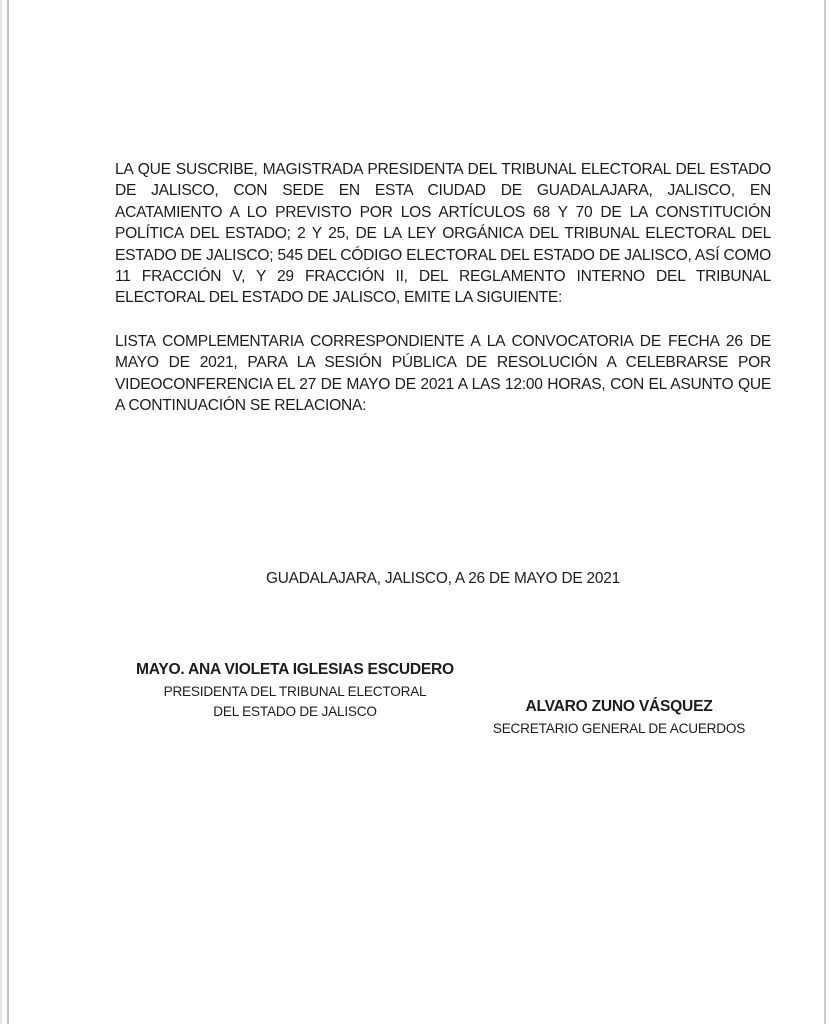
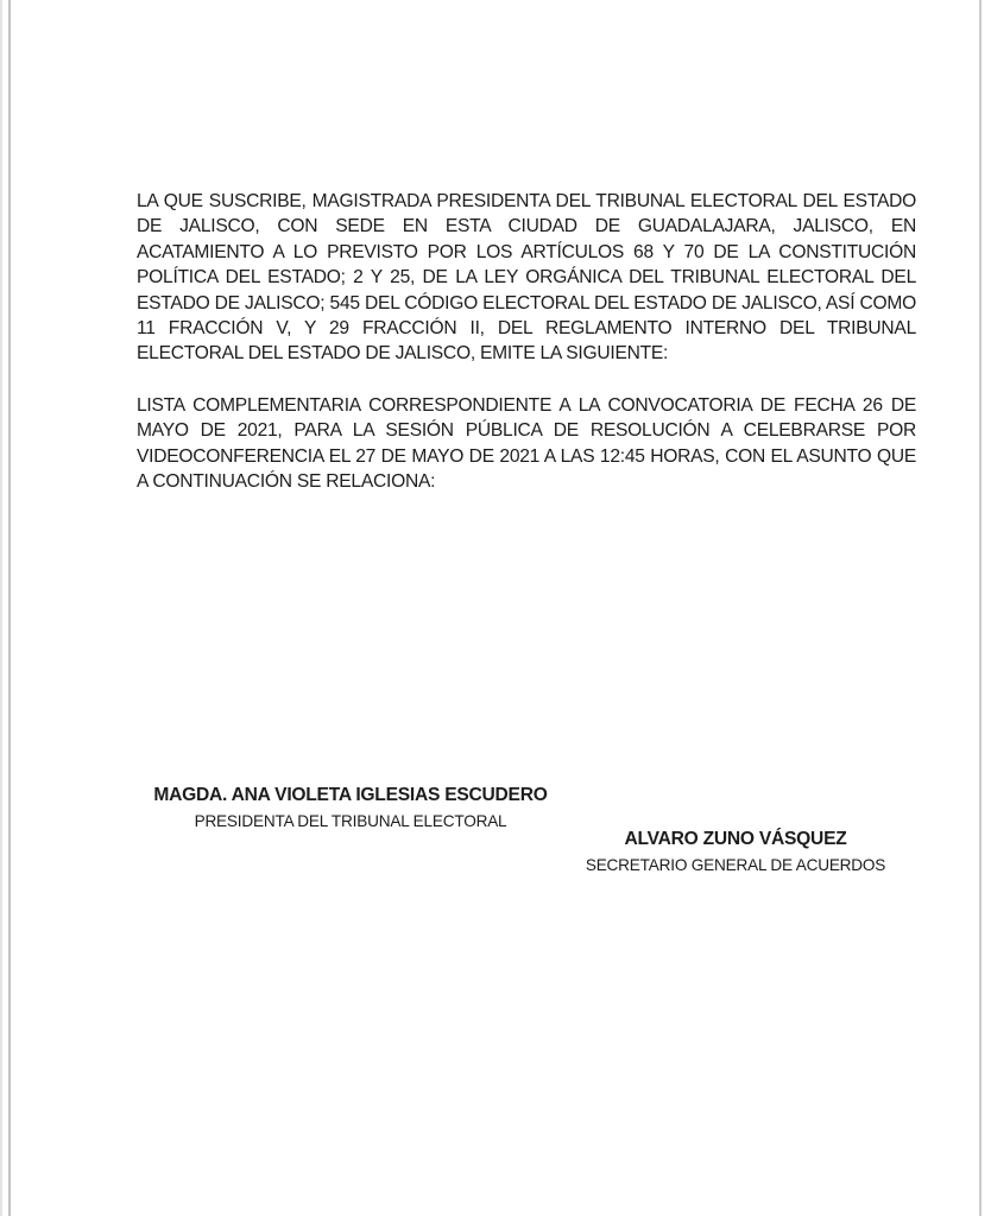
  LA QUE SUSCRIBE, MAGISTRADA PRESIDENTA DEL TRIBUNAL ELECTORAL DEL ESTADO DE JALISCO, CON SEDE EN ESTA CIUDAD DE GUADALAJARA, JALISCO, EN ACATAMIENTO A LO PREVISTO POR LOS ARTÍCULOS 68 Y 70 DE LA CONSTITUCIÓN POLÍTICA DEL ESTADO; 2 Y 25, DE LA LEY ORGÁNICA DEL TRIBUNAL ELECTORAL DEL ESTADO DE JALISCO; 545 DEL CÓDIGO ELECTORAL DEL ESTADO DE JALISCO, ASÍ COMO 11 FRACCIÓN V, Y 29 FRACCIÓN II, DEL REGLAMENTO INTERNO DEL TRIBUNAL ELECTORAL DEL ESTADO DE JALISCO, EMITE LA SIGUIENTE:
- LISTA COMPLEMENTARIA CORRESPONDIENTE A LA CONVOCATORIA DE FECHA 26 DE MAYO DE 2021, PARA LA SESIÓN PÚBLICA DE RESOLUCIÓN A CELEBRARSE POR VIDEOCONFERENCIA EL 27 DE MAYO DE 2021 A LAS 12:00 HORAS, CON EL ASUNTO QUE A CONTINUACIÓN SE RELACIONA:
+ LISTA COMPLEMENTARIA CORRESPONDIENTE A LA CONVOCATORIA DE FECHA 26 DE MAYO DE 2021, PARA LA SESIÓN PÚBLICA DE RESOLUCIÓN A CELEBRARSE POR VIDEOCONFERENCIA EL 27 DE MAYO DE 2021 A LAS 12:45 HORAS, CON EL ASUNTO QUE A CONTINUACIÓN SE RELACIONA:
- GUADALAJARA, JALISCO, A 26 DE MAYO DE 2021
- MAYO. ANA VIOLETA IGLESIAS ESCUDERO
+ MAGDA. ANA VIOLETA IGLESIAS ESCUDERO
  PRESIDENTA DEL TRIBUNAL ELECTORAL
- DEL ESTADO DE JALISCO
  ALVARO ZUNO VÁSQUEZ
  SECRETARIO GENERAL DE ACUERDOS
